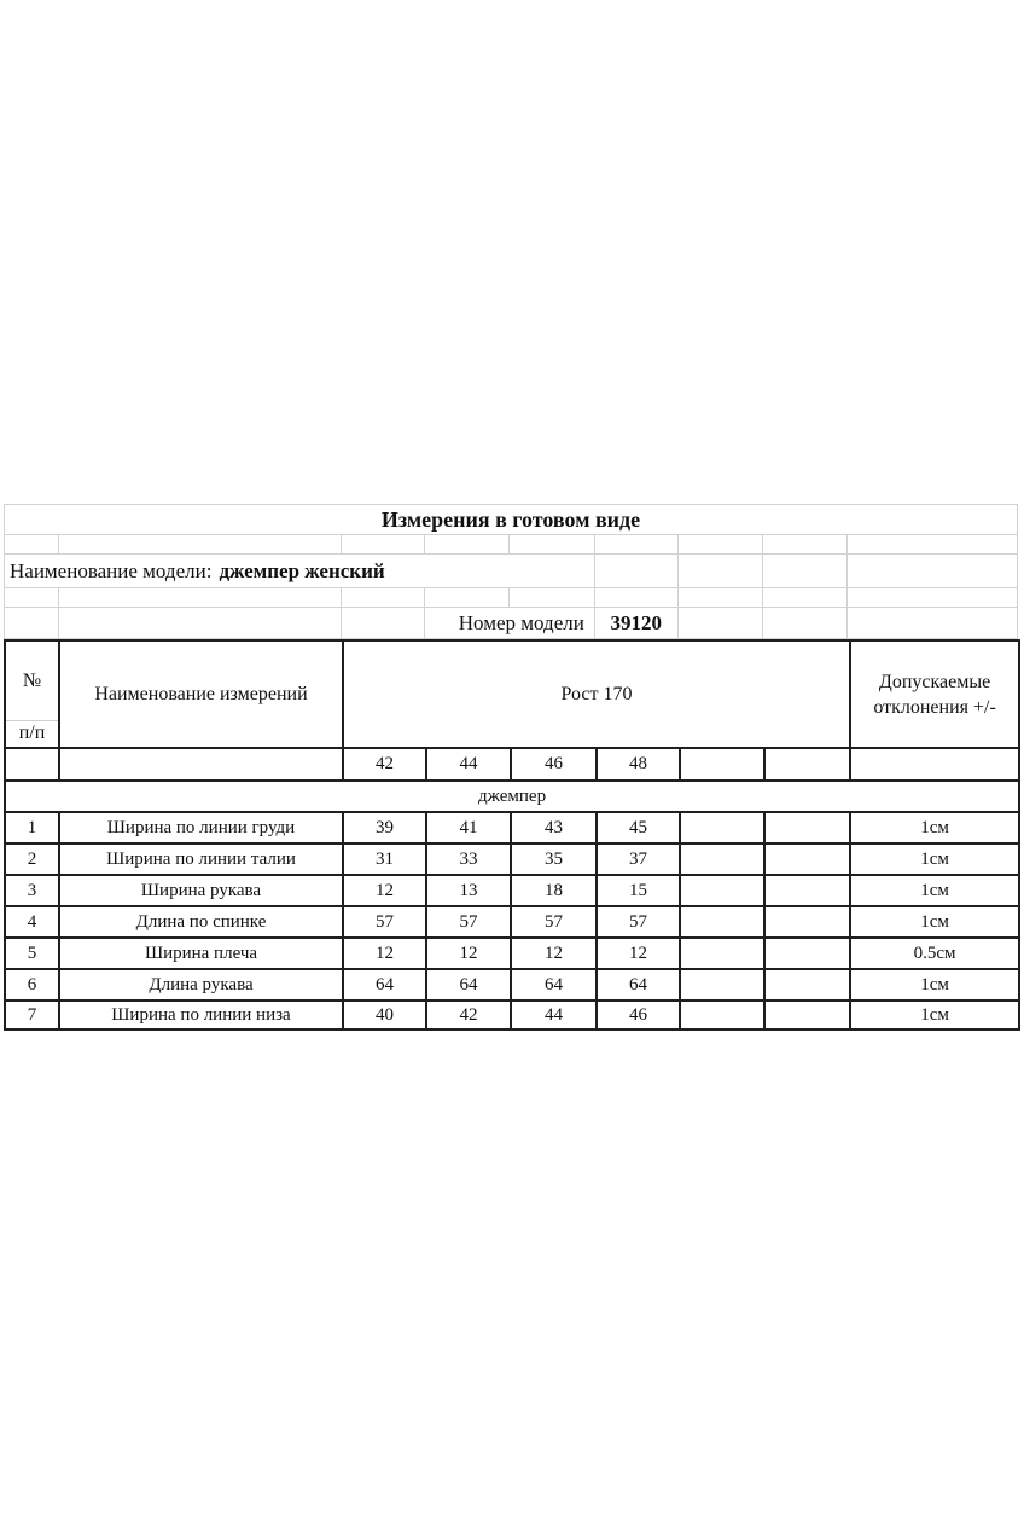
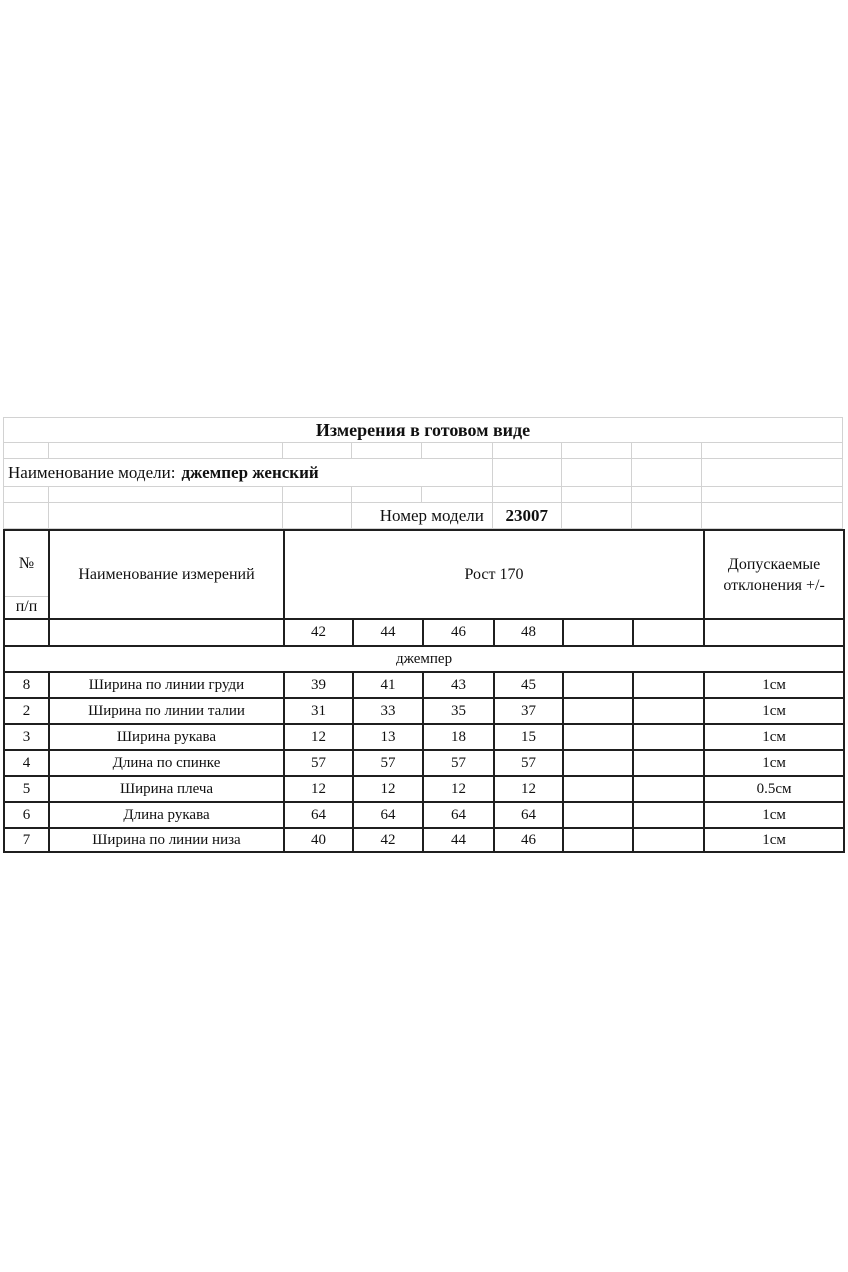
  Измерения в готовом виде
  Наименование модели:
  джемпер женский
  Номер модели
- 39120
+ 23007
  № п/п	Наименование измерений	Рост 170	Допускаемые отклонения +/-
  		42	44	46	48
  джемпер
- 1	Ширина по линии груди	39	41	43	45			1см
+ 8	Ширина по линии груди	39	41	43	45			1см
  2	Ширина по линии талии	31	33	35	37			1см
  3	Ширина рукава	12	13	18	15			1см
  4	Длина по спинке	57	57	57	57			1см
  5	Ширина плеча	12	12	12	12			0.5см
  6	Длина рукава	64	64	64	64			1см
  7	Ширина по линии низа	40	42	44	46			1см
